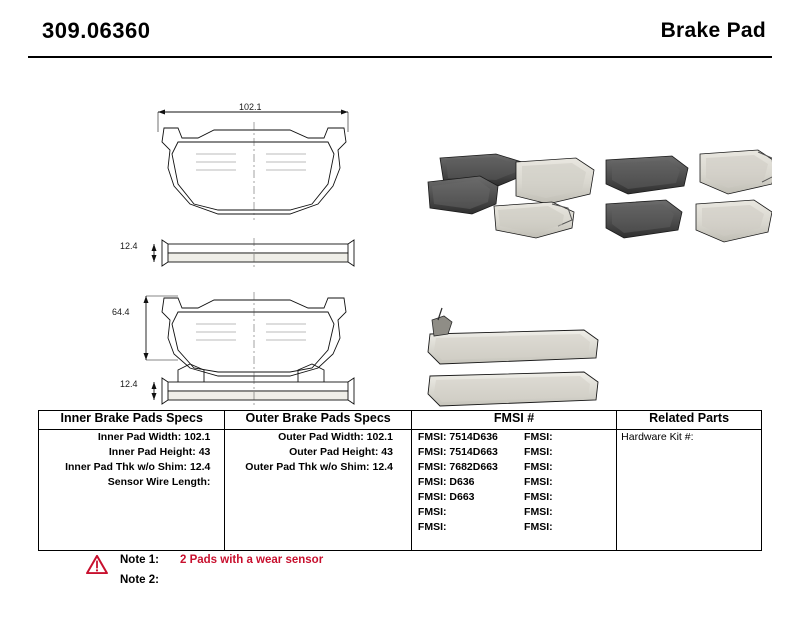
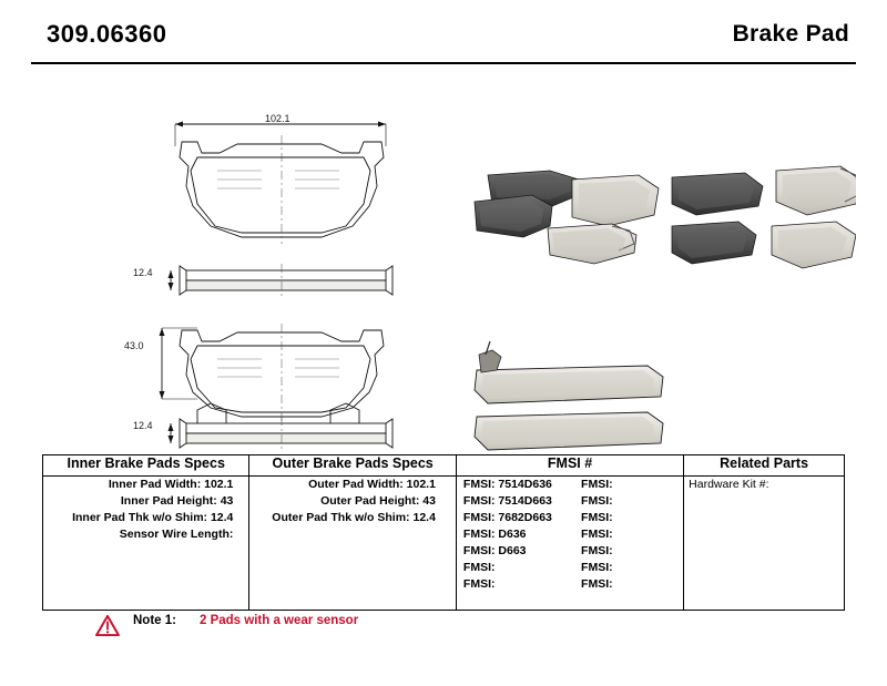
  309.06360
  Brake Pad
  102.1
  12.4
- 64.4
+ 43.0
  12.4
  Inner Brake Pads Specs	Outer Brake Pads Specs	FMSI #	Related Parts
  Inner Pad Width: 102.1 Inner Pad Height: 43 Inner Pad Thk w/o Shim: 12.4 Sensor Wire Length:	Outer Pad Width: 102.1 Outer Pad Height: 43 Outer Pad Thk w/o Shim: 12.4	FMSI: 7514D636 FMSI: 7514D663 FMSI: 7682D663 FMSI: D636 FMSI: D663 FMSI: FMSI: FMSI: FMSI: FMSI: FMSI: FMSI: FMSI: FMSI:	Hardware Kit #:
  Note 1:
  2 Pads with a wear sensor
- Note 2:
